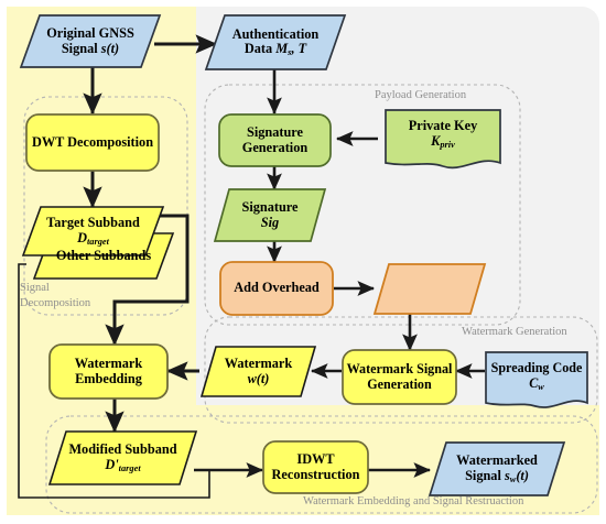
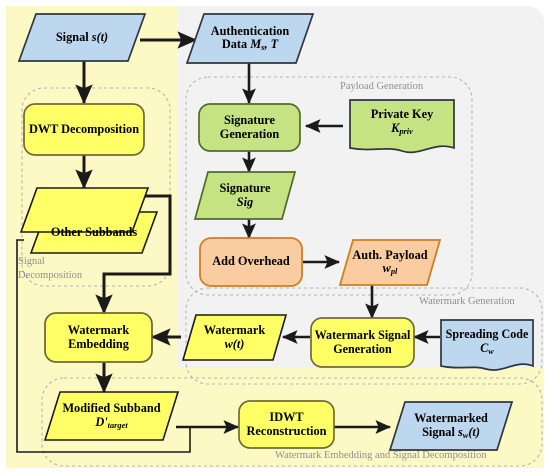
- Original GNSS
  Signal s(t)
  Authentication
  Data Ms, T
  DWT Decomposition
- Target Subband
- Dtarget
  Other Subbands
  Signature
  Generation
  Private Key
  Kpriv
  Signature
  Sig
  Add Overhead
+ Auth. Payload
+ wpl
  Watermark Signal
  Generation
  Spreading Code
  Cw
  Watermark
  w(t)
  Watermark
  Embedding
  Modified Subband
  D'target
  IDWT
  Reconstruction
  Watermarked
  Signal sw(t)
  Payload Generation
  Watermark Generation
  Signal
  Decomposition
- Watermark Embedding and Signal Restruaction
+ Watermark Embedding and Signal Decomposition
